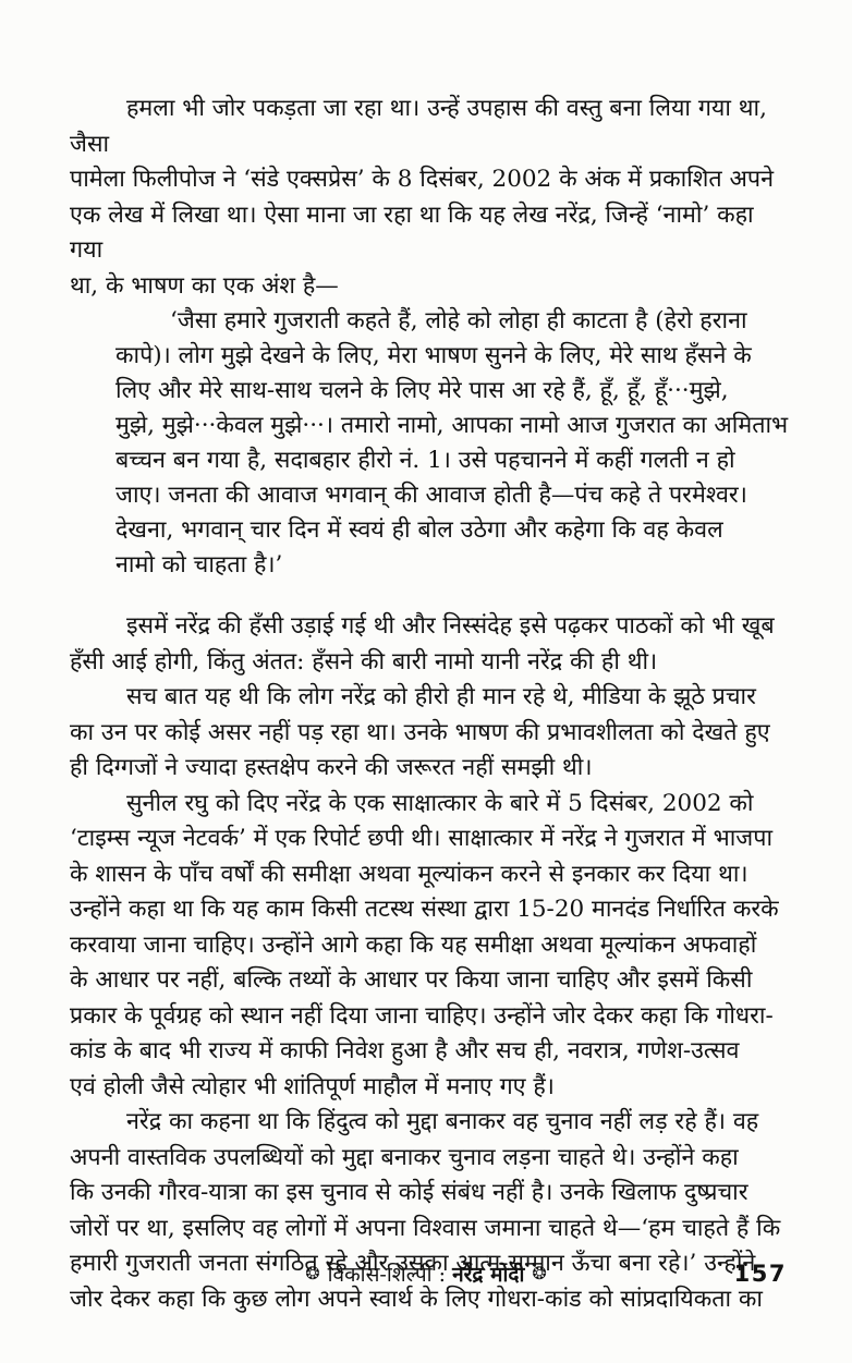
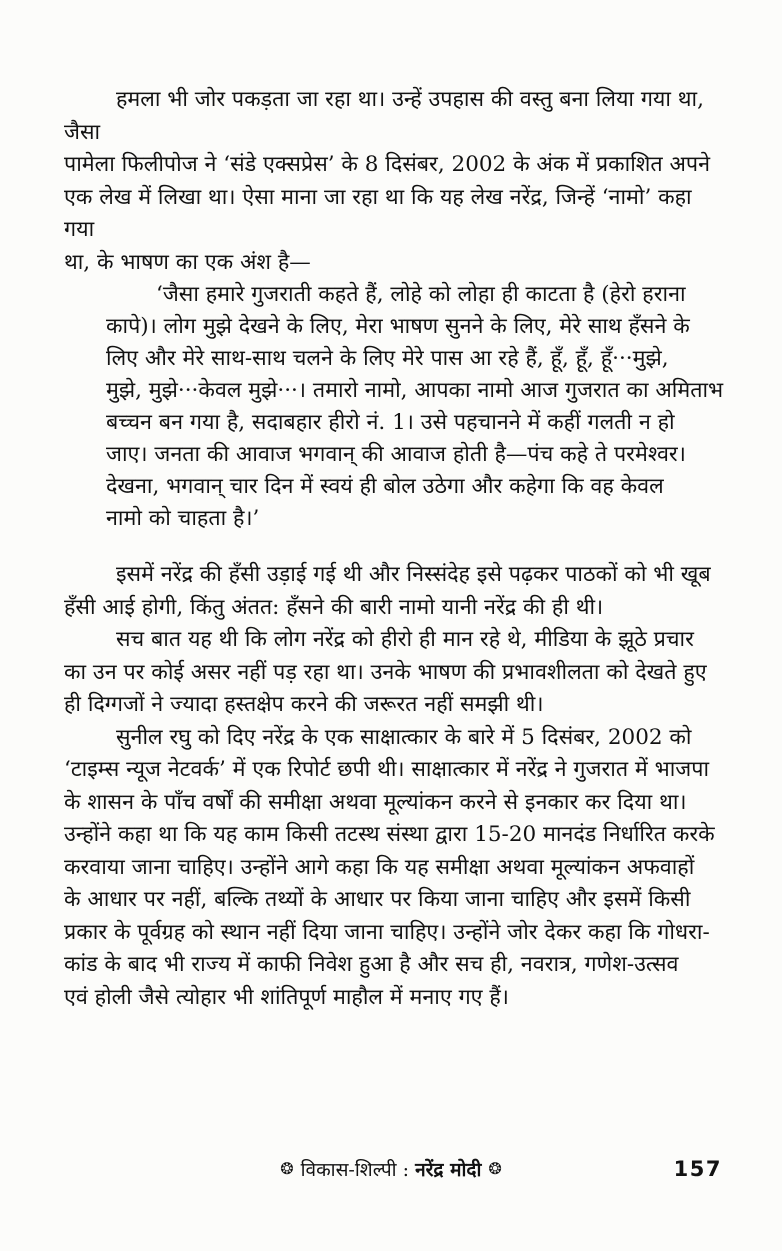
  हमला भी जोर पकड़ता जा रहा था। उन्हें उपहास की वस्तु बना लिया गया था, जैसा
  पामेला फिलीपोज ने ‘संडे एक्सप्रेस’ के 8 दिसंबर, 2002 के अंक में प्रकाशित अपने
  एक लेख में लिखा था। ऐसा माना जा रहा था कि यह लेख नरेंद्र, जिन्हें ‘नामो’ कहा गया
  था, के भाषण का एक अंश है—
  ‘जैसा हमारे गुजराती कहते हैं, लोहे को लोहा ही काटता है (हेरो हराना
  कापे)। लोग मुझे देखने के लिए, मेरा भाषण सुनने के लिए, मेरे साथ हँसने के
  लिए और मेरे साथ-साथ चलने के लिए मेरे पास आ रहे हैं, हूँ, हूँ, हूँ···मुझे,
  मुझे, मुझे···केवल मुझे···। तमारो नामो, आपका नामो आज गुजरात का अमिताभ
  बच्चन बन गया है, सदाबहार हीरो नं. 1। उसे पहचानने में कहीं गलती न हो
  जाए। जनता की आवाज भगवान् की आवाज होती है—पंच कहे ते परमेश्वर।
  देखना, भगवान् चार दिन में स्वयं ही बोल उठेगा और कहेगा कि वह केवल
  नामो को चाहता है।’
  इसमें नरेंद्र की हँसी उड़ाई गई थी और निस्संदेह इसे पढ़कर पाठकों को भी खूब
  हँसी आई होगी, किंतु अंतत: हँसने की बारी नामो यानी नरेंद्र की ही थी।
  सच बात यह थी कि लोग नरेंद्र को हीरो ही मान रहे थे, मीडिया के झूठे प्रचार
  का उन पर कोई असर नहीं पड़ रहा था। उनके भाषण की प्रभावशीलता को देखते हुए
  ही दिग्गजों ने ज्यादा हस्तक्षेप करने की जरूरत नहीं समझी थी।
  सुनील रघु को दिए नरेंद्र के एक साक्षात्कार के बारे में 5 दिसंबर, 2002 को
  ‘टाइम्स न्यूज नेटवर्क’ में एक रिपोर्ट छपी थी। साक्षात्कार में नरेंद्र ने गुजरात में भाजपा
  के शासन के पाँच वर्षों की समीक्षा अथवा मूल्यांकन करने से इनकार कर दिया था।
  उन्होंने कहा था कि यह काम किसी तटस्थ संस्था द्वारा 15-20 मानदंड निर्धारित करके
  करवाया जाना चाहिए। उन्होंने आगे कहा कि यह समीक्षा अथवा मूल्यांकन अफवाहों
  के आधार पर नहीं, बल्कि तथ्यों के आधार पर किया जाना चाहिए और इसमें किसी
  प्रकार के पूर्वग्रह को स्थान नहीं दिया जाना चाहिए। उन्होंने जोर देकर कहा कि गोधरा-
  कांड के बाद भी राज्य में काफी निवेश हुआ है और सच ही, नवरात्र, गणेश-उत्सव
  एवं होली जैसे त्योहार भी शांतिपूर्ण माहौल में मनाए गए हैं।
- नरेंद्र का कहना था कि हिंदुत्व को मुद्दा बनाकर वह चुनाव नहीं लड़ रहे हैं। वह
- अपनी वास्तविक उपलब्धियों को मुद्दा बनाकर चुनाव लड़ना चाहते थे। उन्होंने कहा
- कि उनकी गौरव-यात्रा का इस चुनाव से कोई संबंध नहीं है। उनके खिलाफ दुष्प्रचार
- जोरों पर था, इसलिए वह लोगों में अपना विश्वास जमाना चाहते थे—‘हम चाहते हैं कि
- हमारी गुजराती जनता संगठित रहे और उसका आत्म-सम्मान ऊँचा बना रहे।’ उन्होंने
- जोर देकर कहा कि कुछ लोग अपने स्वार्थ के लिए गोधरा-कांड को सांप्रदायिकता का
  ❂ विकास-शिल्पी : नरेंद्र मोदी ❂
  157
